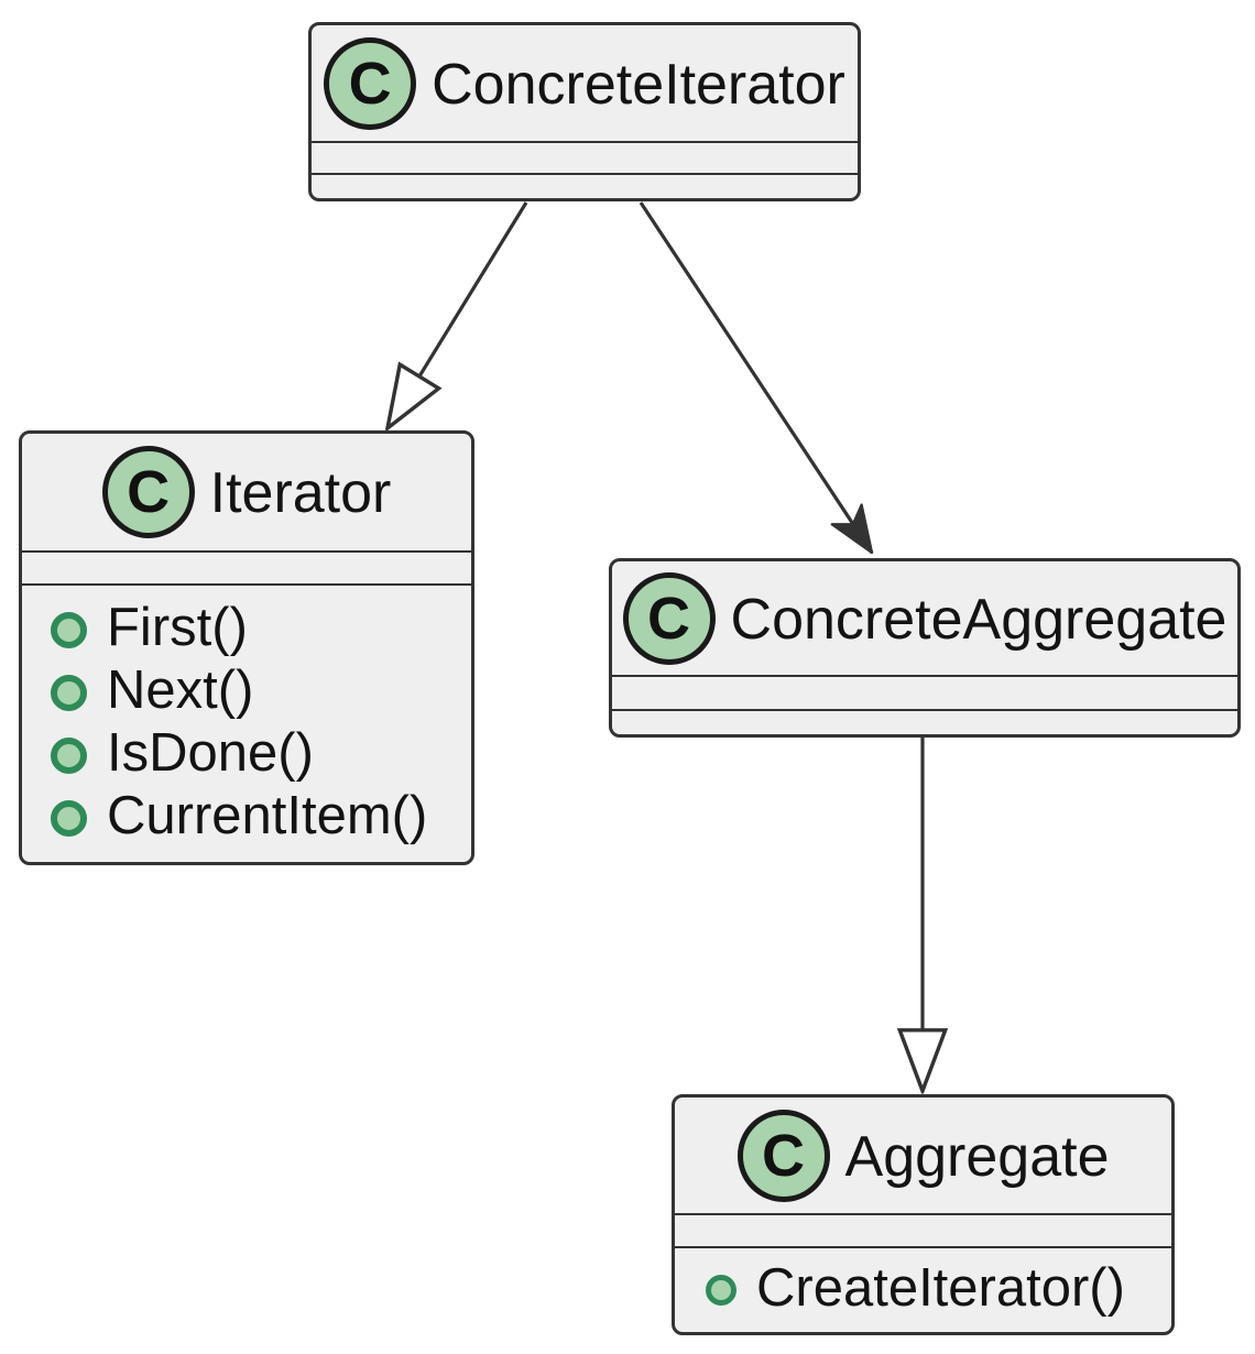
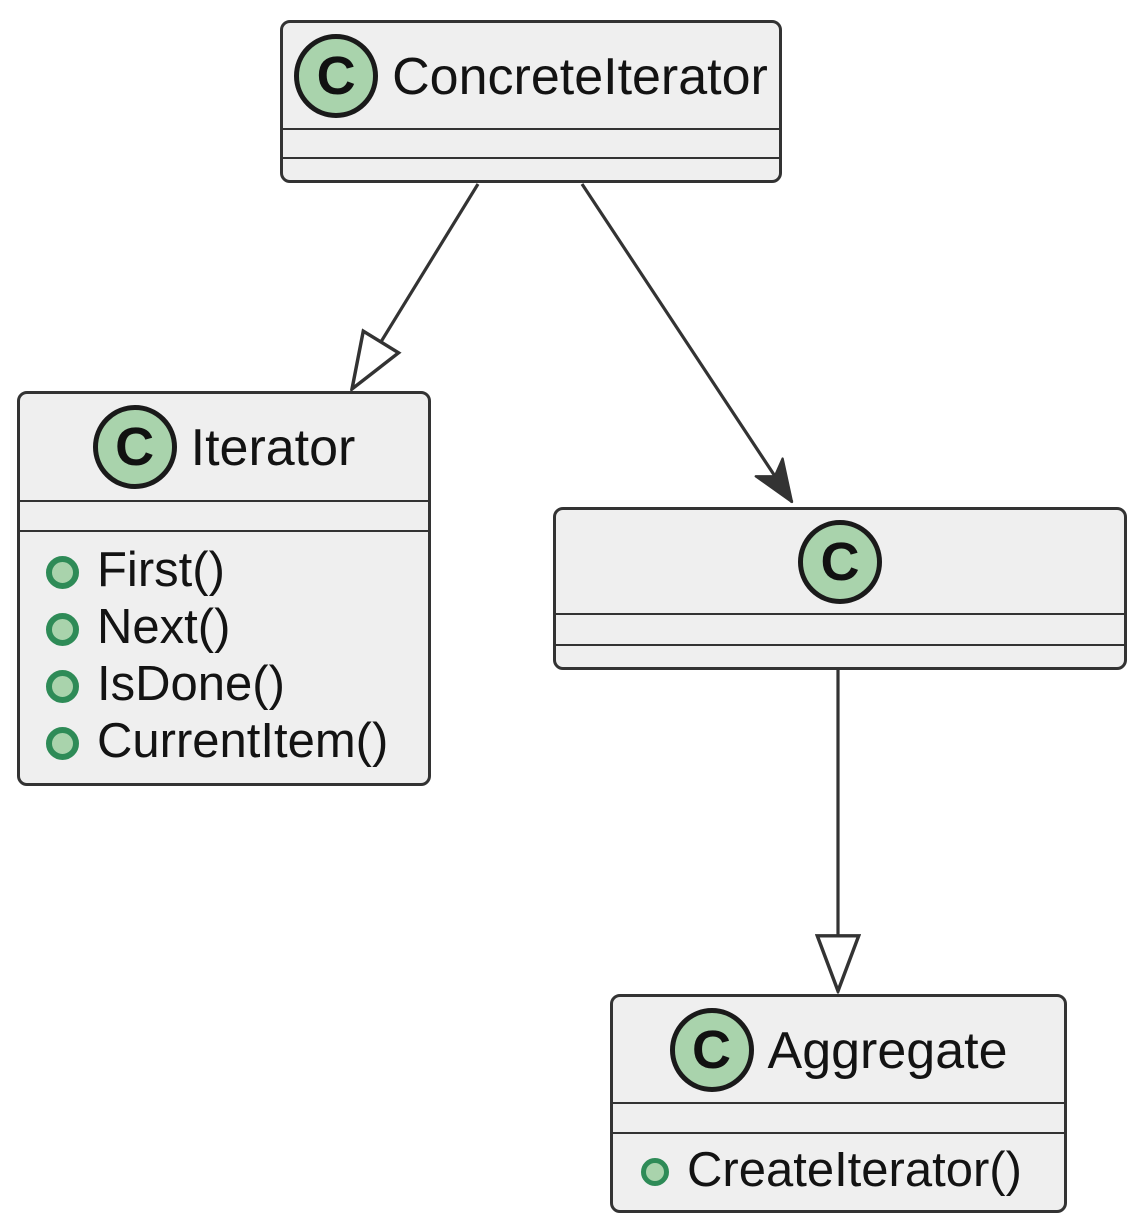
  C
  ConcreteIterator
  C
  Iterator
  First()
  Next()
  IsDone()
  CurrentItem()
  C
- ConcreteAggregate
  C
  Aggregate
  CreateIterator()
